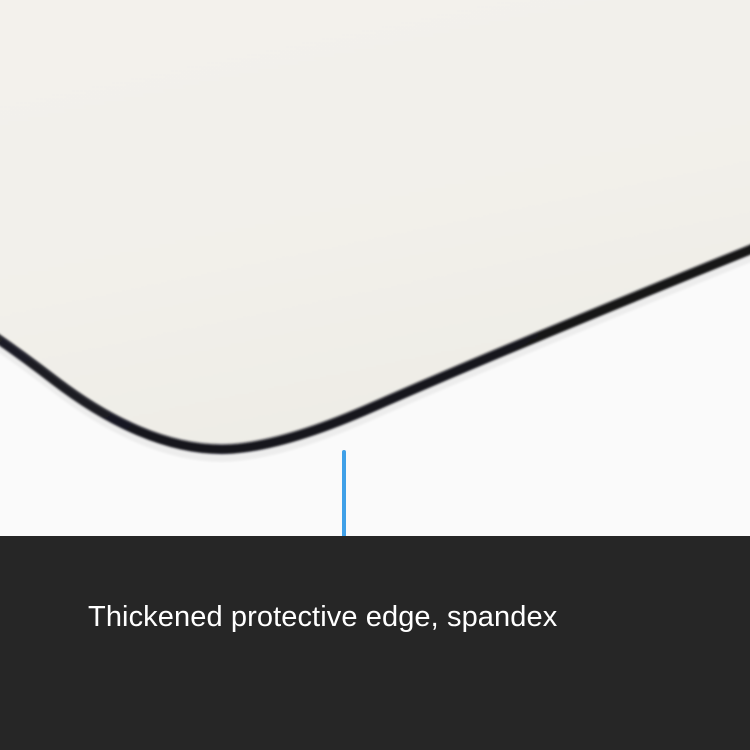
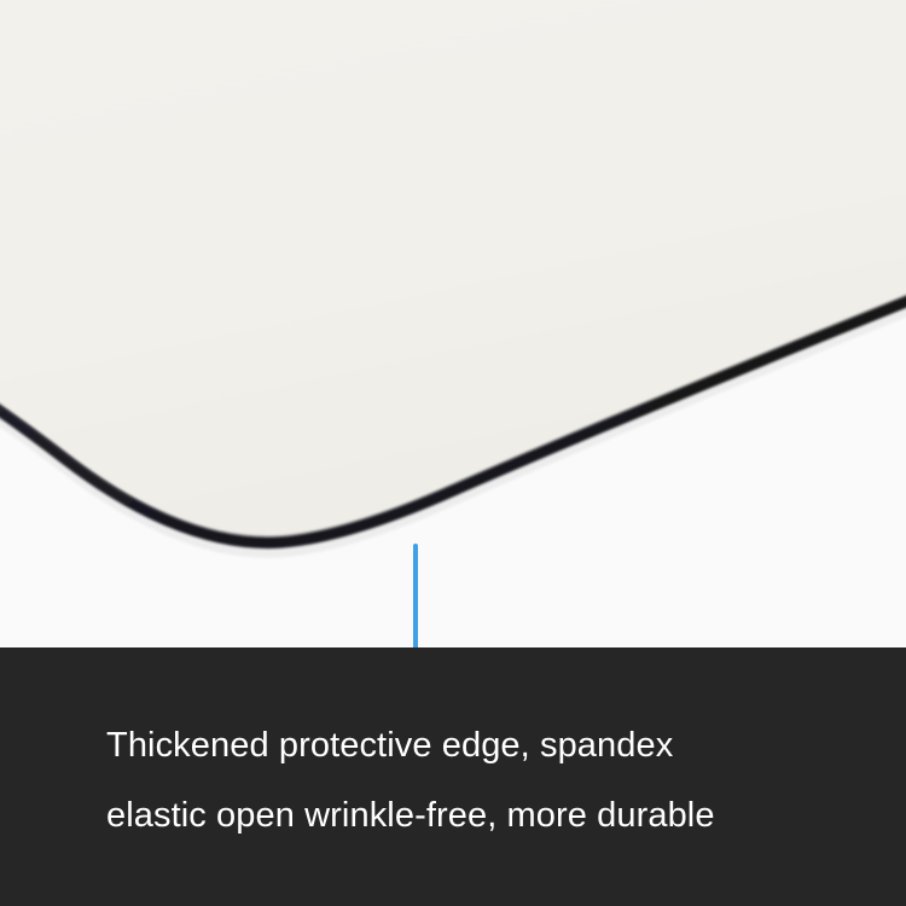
  Thickened protective edge, spandex
+ elastic open wrinkle-free, more durable
